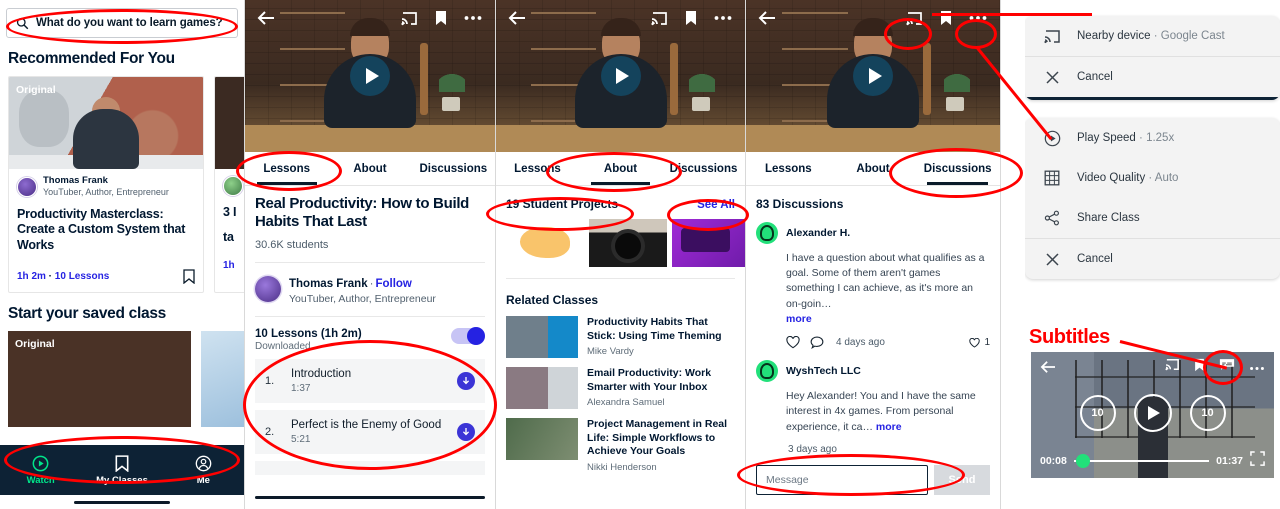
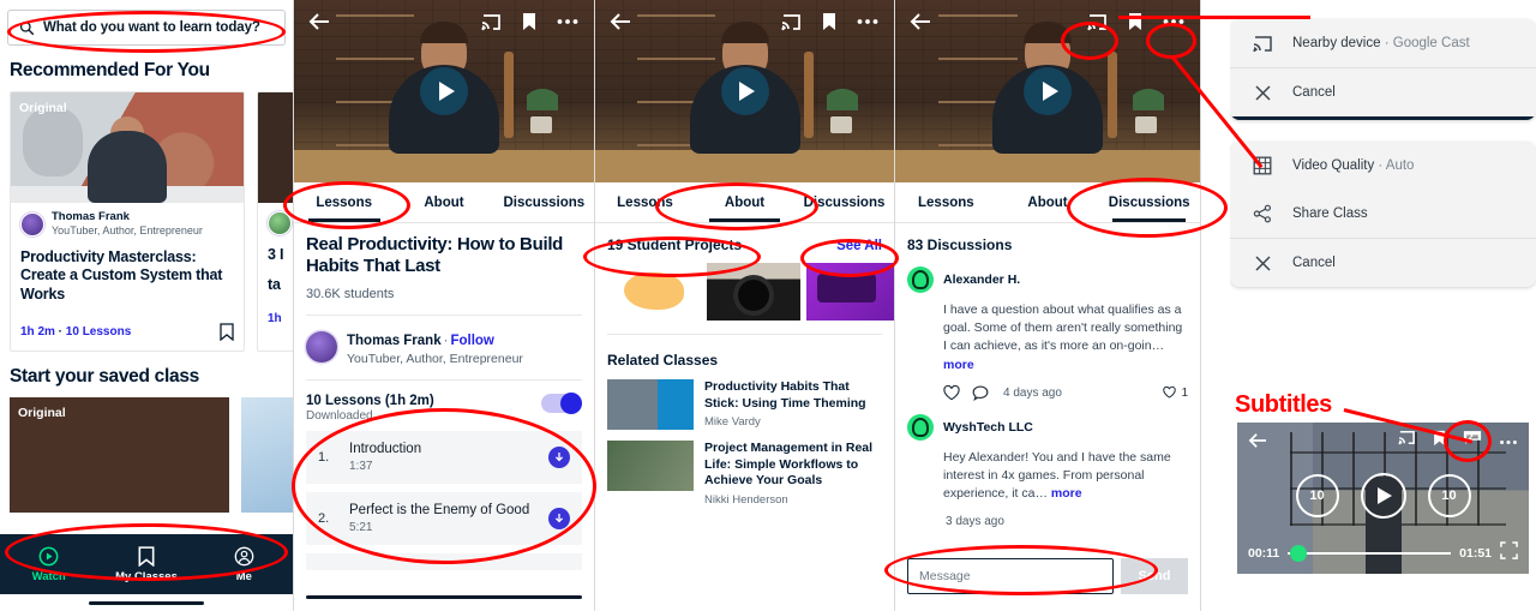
- What do you want to learn games?
+ What do you want to learn today?
  Recommended For You
  Original
  Thomas Frank
  YouTuber, Author, Entrepreneur
  Productivity Masterclass: Create a Custom System that Works
  1h 2m · 10 Lessons
  3 I
  ta
  1h
  Start your saved class
  Original
  Watch
  My Classes
  Me
  Lessons
  About
  Discussions
  Real Productivity: How to Build Habits That Last
  30.6K students
  Thomas Frank · Follow
  YouTuber, Author, Entrepreneur
  10 Lessons (1h 2m)
  Downloaded
  1.
  Introduction
  1:37
  2.
  Perfect is the Enemy of Good
  5:21
  Lessons
  About
  Discussions
  19 Student Projects
  See All
  Related Classes
  Productivity Habits That Stick: Using Time Theming
  Mike Vardy
- Email Productivity: Work Smarter with Your Inbox
- Alexandra Samuel
  Project Management in Real Life: Simple Workflows to Achieve Your Goals
  Nikki Henderson
  Lessons
  About
  Discussions
  83 Discussions
  Alexander H.
- I have a question about what qualifies as a goal. Some of them aren't games something I can achieve, as it's more an on-goin…
+ I have a question about what qualifies as a goal. Some of them aren't really something I can achieve, as it's more an on-goin…
  more
  4 days ago
  1
  WyshTech LLC
  Hey Alexander! You and I have the same interest in 4x games. From personal experience, it ca… more
  3 days ago
  Message
  Send
  Nearby device · Google Cast
  Cancel
- Play Speed · 1.25x
  Video Quality · Auto
  Share Class
  Cancel
  Subtitles
  10
  10
- 00:08
+ 00:11
- 01:37
+ 01:51
